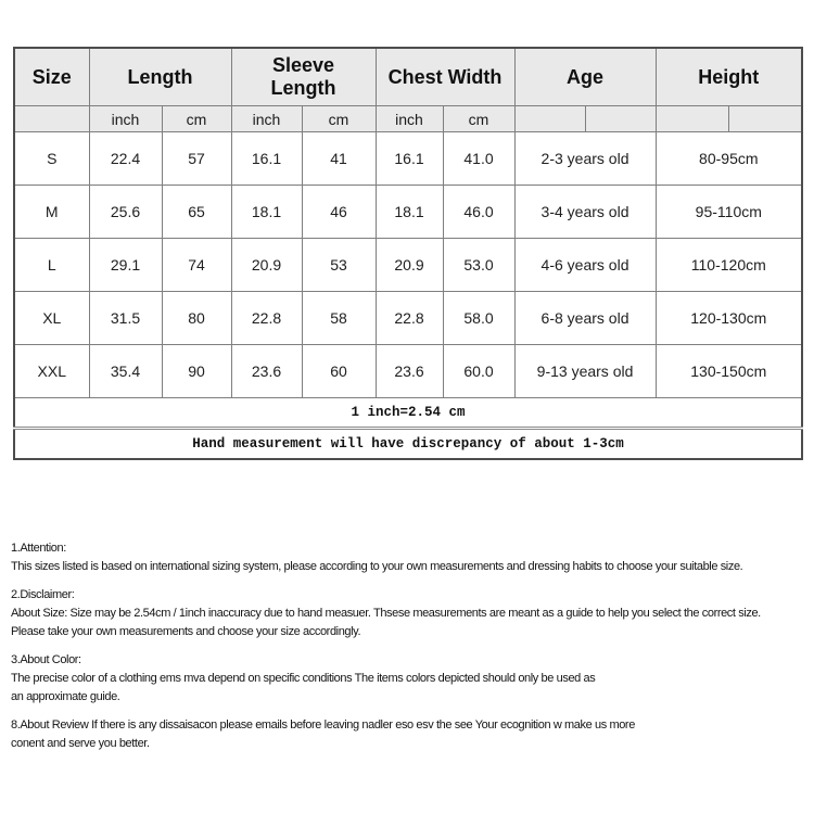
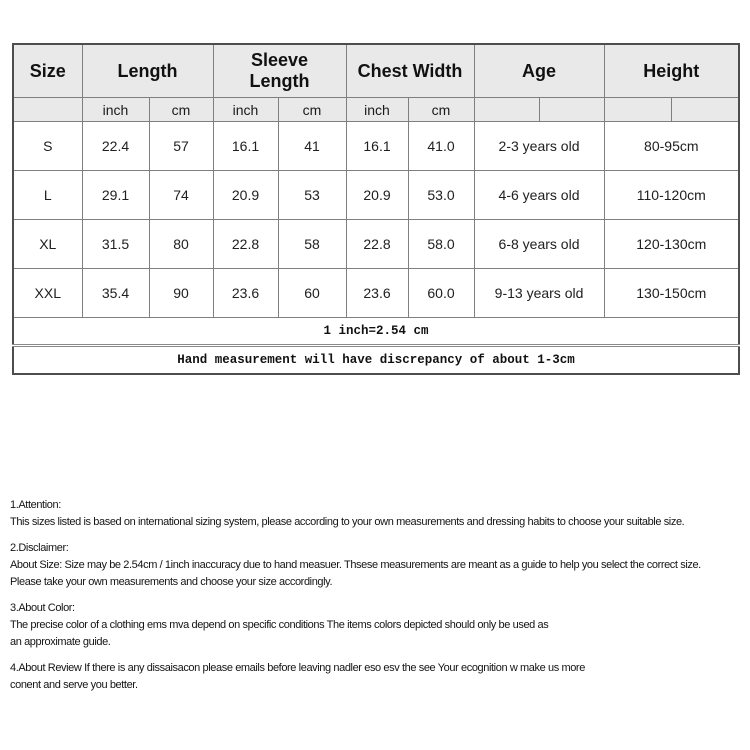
  Size	Length	Sleeve Length	Chest Width	Age	Height
  	inch	cm	inch	cm	inch	cm
  S	22.4	57	16.1	41	16.1	41.0	2-3 years old	80-95cm
- M	25.6	65	18.1	46	18.1	46.0	3-4 years old	95-110cm
  L	29.1	74	20.9	53	20.9	53.0	4-6 years old	110-120cm
  XL	31.5	80	22.8	58	22.8	58.0	6-8 years old	120-130cm
  XXL	35.4	90	23.6	60	23.6	60.0	9-13 years old	130-150cm
  1 inch=2.54 cm
  Hand measurement will have discrepancy of about 1-3cm
  1.Attention:
  This sizes listed is based on international sizing system, please according to your own measurements and dressing habits to choose your suitable size.
  2.Disclaimer:
  About Size: Size may be 2.54cm / 1inch inaccuracy due to hand measuer. Thsese measurements are meant as a guide to help you select the correct size.
  Please take your own measurements and choose your size accordingly.
  3.About Color:
  The precise color of a clothing ems mva depend on specific conditions The items colors depicted should only be used as
  an approximate guide.
- 8.About Review If there is any dissaisacon please emails before leaving nadler eso esv the see Your ecognition w make us more
+ 4.About Review If there is any dissaisacon please emails before leaving nadler eso esv the see Your ecognition w make us more
  conent and serve you better.
